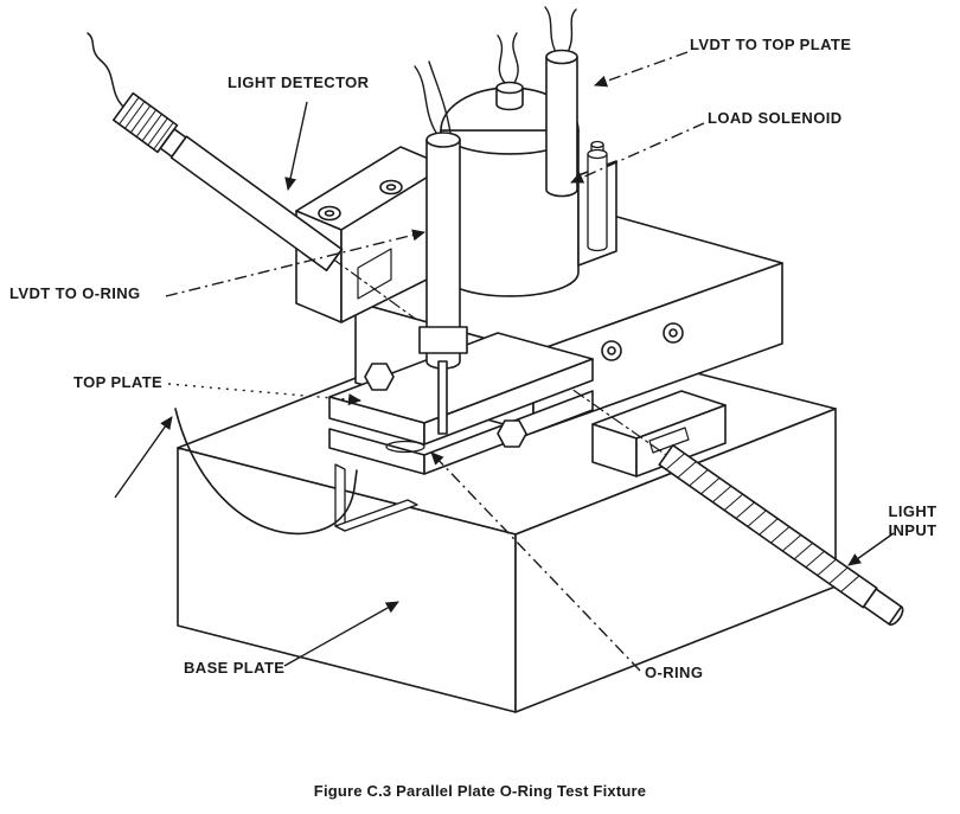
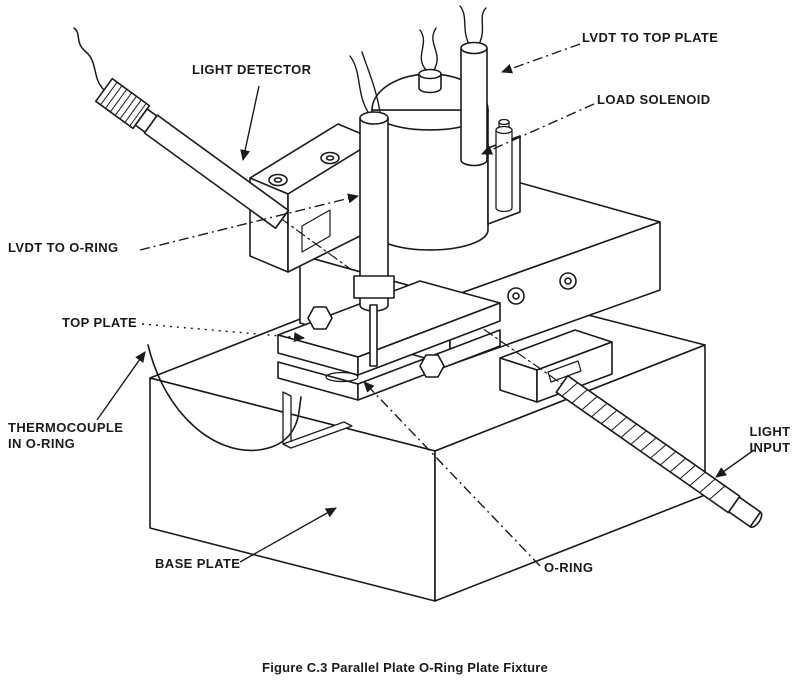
  LIGHT DETECTOR
  LVDT TO TOP PLATE
  LOAD SOLENOID
  LVDT TO O-RING
  TOP PLATE
+ THERMOCOUPLE
+ IN O-RING
  LIGHT
  INPUT
  BASE PLATE
  O-RING
- Figure C.3 Parallel Plate O-Ring Test Fixture
+ Figure C.3 Parallel Plate O-Ring Plate Fixture
